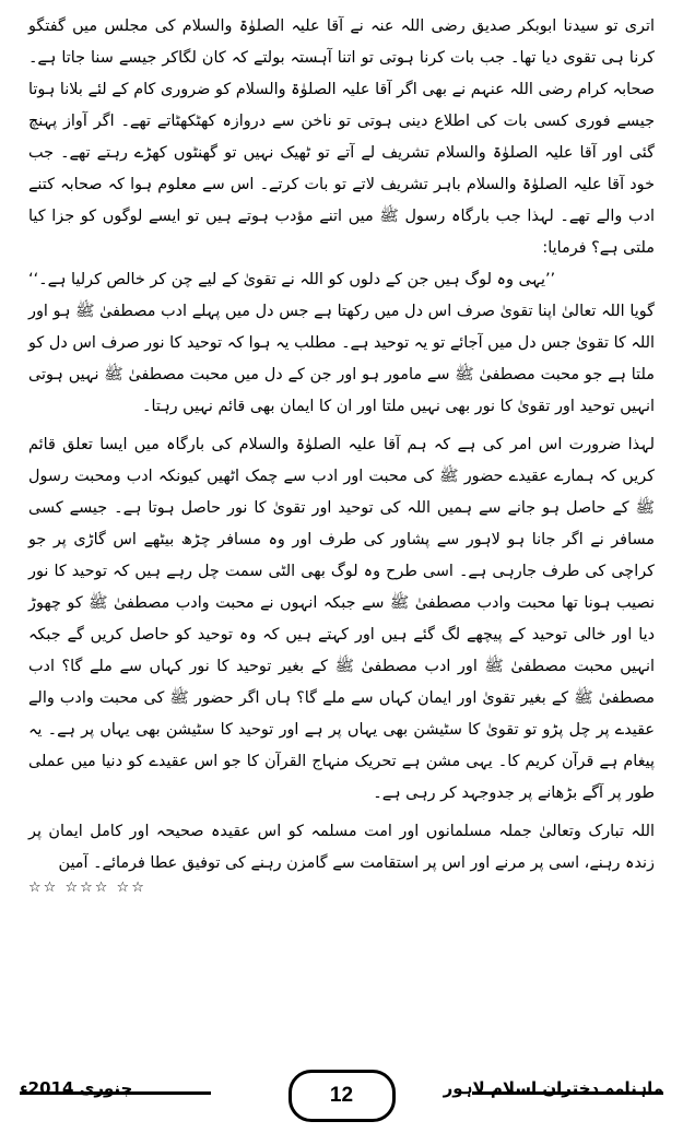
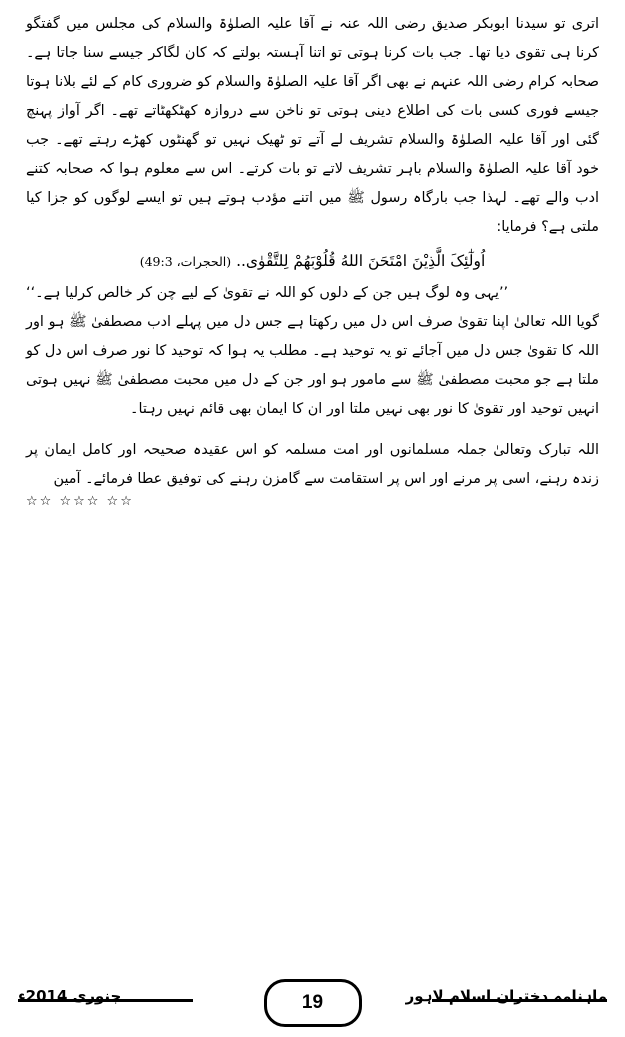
  اتری تو سیدنا ابوبکر صدیق رضی اللہ عنہ نے آقا علیہ الصلوٰۃ والسلام کی مجلس میں گفتگو کرنا ہی تقوی دیا تھا۔ جب بات کرنا ہوتی تو اتنا آہستہ بولتے کہ کان لگاکر جیسے سنا جاتا ہے۔ صحابہ کرام رضی اللہ عنہم نے بھی اگر آقا علیہ الصلوٰۃ والسلام کو ضروری کام کے لئے بلانا ہوتا جیسے فوری کسی بات کی اطلاع دینی ہوتی تو ناخن سے دروازہ کھٹکھٹاتے تھے۔ اگر آواز پہنچ گئی اور آقا علیہ الصلوٰۃ والسلام تشریف لے آتے تو ٹھیک نہیں تو گھنٹوں کھڑے رہتے تھے۔ جب خود آقا علیہ الصلوٰۃ والسلام باہر تشریف لاتے تو بات کرتے۔ اس سے معلوم ہوا کہ صحابہ کتنے ادب والے تھے۔ لہذا جب بارگاہ رسول ﷺ میں اتنے مؤدب ہوتے ہیں تو ایسے لوگوں کو جزا کیا ملتی ہے؟ فرمایا:
+ اُولٰٓئِکَ الَّذِیْنَ امْتَحَنَ اللهُ قُلُوْبَهُمْ لِلتَّقْوٰی.. (الحجرات، 49:3)
  ’’یہی وہ لوگ ہیں جن کے دلوں کو اللہ نے تقویٰ کے لیے چن کر خالص کرلیا ہے۔‘‘
  گویا اللہ تعالیٰ اپنا تقویٰ صرف اس دل میں رکھتا ہے جس دل میں پہلے ادب مصطفیٰ ﷺ ہو اور اللہ کا تقویٰ جس دل میں آجائے تو یہ توحید ہے۔ مطلب یہ ہوا کہ توحید کا نور صرف اس دل کو ملتا ہے جو محبت مصطفیٰ ﷺ سے مامور ہو اور جن کے دل میں محبت مصطفیٰ ﷺ نہیں ہوتی انہیں توحید اور تقویٰ کا نور بھی نہیں ملتا اور ان کا ایمان بھی قائم نہیں رہتا۔
- لہذا ضرورت اس امر کی ہے کہ ہم آقا علیہ الصلوٰۃ والسلام کی بارگاہ میں ایسا تعلق قائم کریں کہ ہمارے عقیدے حضور ﷺ کی محبت اور ادب سے چمک اٹھیں کیونکہ ادب ومحبت رسول ﷺ کے حاصل ہو جانے سے ہمیں اللہ کی توحید اور تقویٰ کا نور حاصل ہوتا ہے۔ جیسے کسی مسافر نے اگر جانا ہو لاہور سے پشاور کی طرف اور وہ مسافر چڑھ بیٹھے اس گاڑی پر جو کراچی کی طرف جارہی ہے۔ اسی طرح وہ لوگ بھی الٹی سمت چل رہے ہیں کہ توحید کا نور نصیب ہونا تھا محبت وادب مصطفیٰ ﷺ سے جبکہ انہوں نے محبت وادب مصطفیٰ ﷺ کو چھوڑ دیا اور خالی توحید کے پیچھے لگ گئے ہیں اور کہتے ہیں کہ وہ توحید کو حاصل کریں گے جبکہ انہیں محبت مصطفیٰ ﷺ اور ادب مصطفیٰ ﷺ کے بغیر توحید کا نور کہاں سے ملے گا؟ ادب مصطفیٰ ﷺ کے بغیر تقویٰ اور ایمان کہاں سے ملے گا؟ ہاں اگر حضور ﷺ کی محبت وادب والے عقیدے پر چل پڑو تو تقویٰ کا سٹیشن بھی یہاں پر ہے اور توحید کا سٹیشن بھی یہاں پر ہے۔ یہ پیغام ہے قرآن کریم کا۔ یہی مشن ہے تحریک منہاج القرآن کا جو اس عقیدے کو دنیا میں عملی طور پر آگے بڑھانے پر جدوجہد کر رہی ہے۔
  اللہ تبارک وتعالیٰ جملہ مسلمانوں اور امت مسلمہ کو اس عقیدہ صحیحہ اور کامل ایمان پر زندہ رہنے، اسی پر مرنے اور اس پر استقامت سے گامزن رہنے کی توفیق عطا فرمائے۔ آمین
  ☆☆ ☆☆☆ ☆☆
- 12
+ 19
  جنوری 2014ء
  ماہنامہ دختران اسلام لاہور
